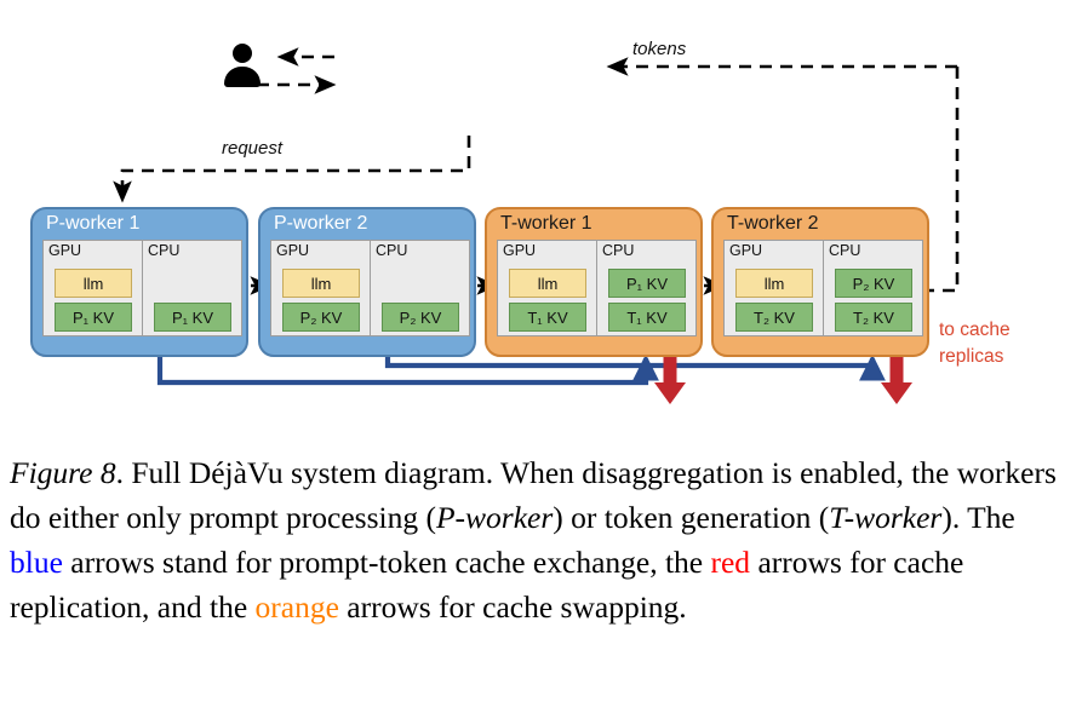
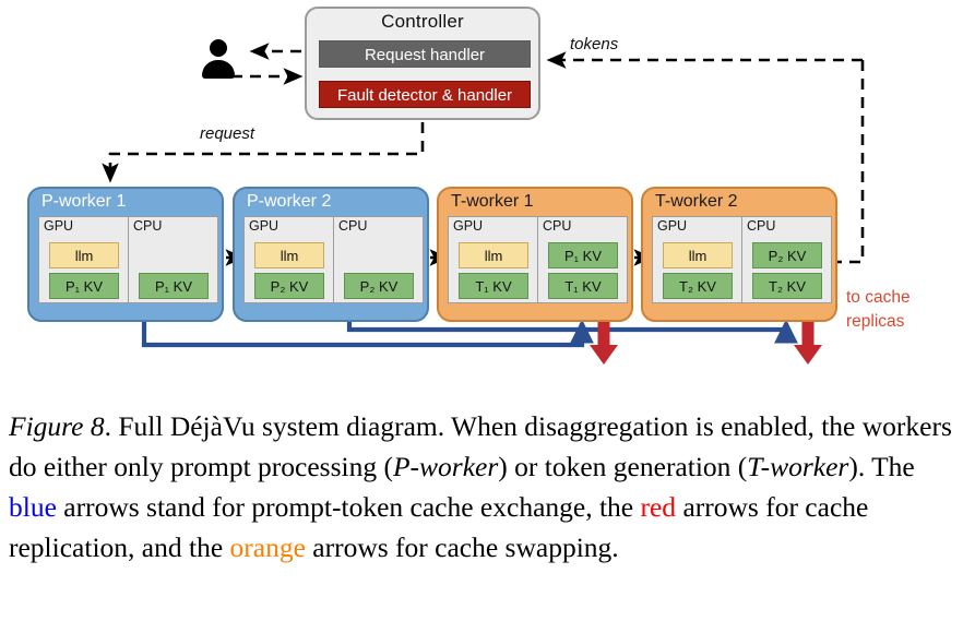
+ Controller
+ Request handler
+ Fault detector & handler
  request
  tokens
  to cache
  replicas
  P-worker 1
  GPU
  llm
  P₁ KV
  CPU
  P₁ KV
  P-worker 2
  GPU
  llm
  P₂ KV
  CPU
  P₂ KV
  T-worker 1
  GPU
  llm
  T₁ KV
  CPU
  P₁ KV
  T₁ KV
  T-worker 2
  GPU
  llm
  T₂ KV
  CPU
  P₂ KV
  T₂ KV
  Figure 8. Full DéjàVu system diagram. When disaggregation is enabled, the workers do either only prompt processing (P-worker) or token generation (T-worker). The blue arrows stand for prompt-token cache exchange, the red arrows for cache replication, and the orange arrows for cache swapping.
